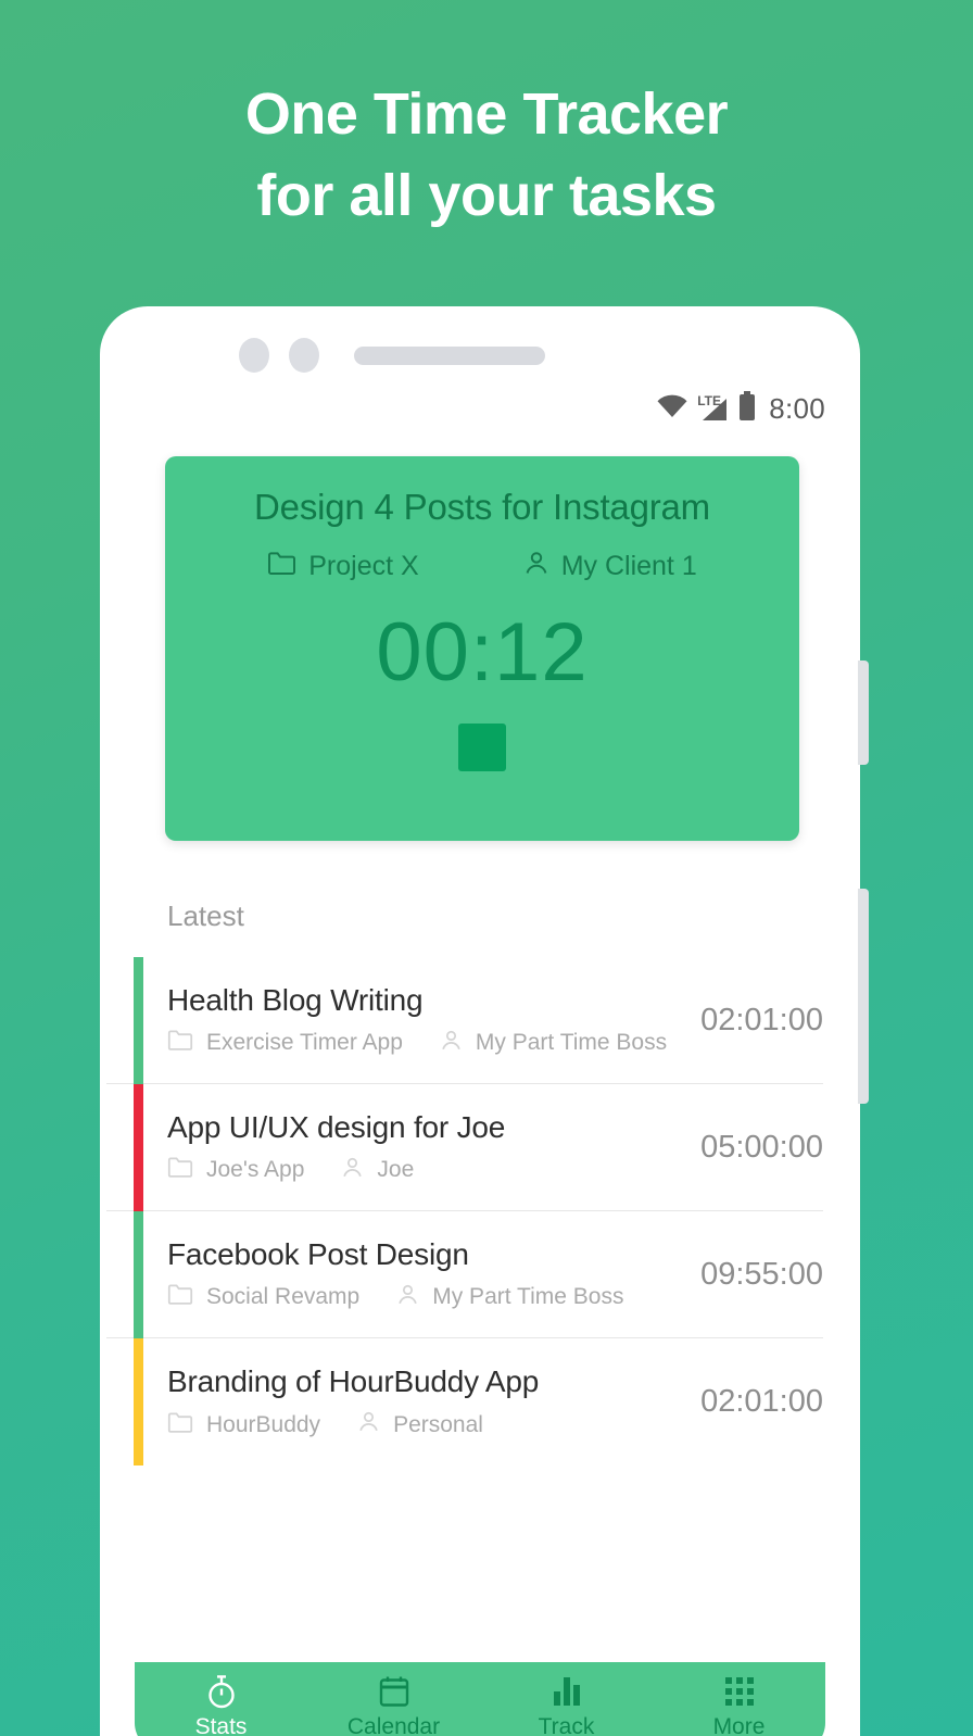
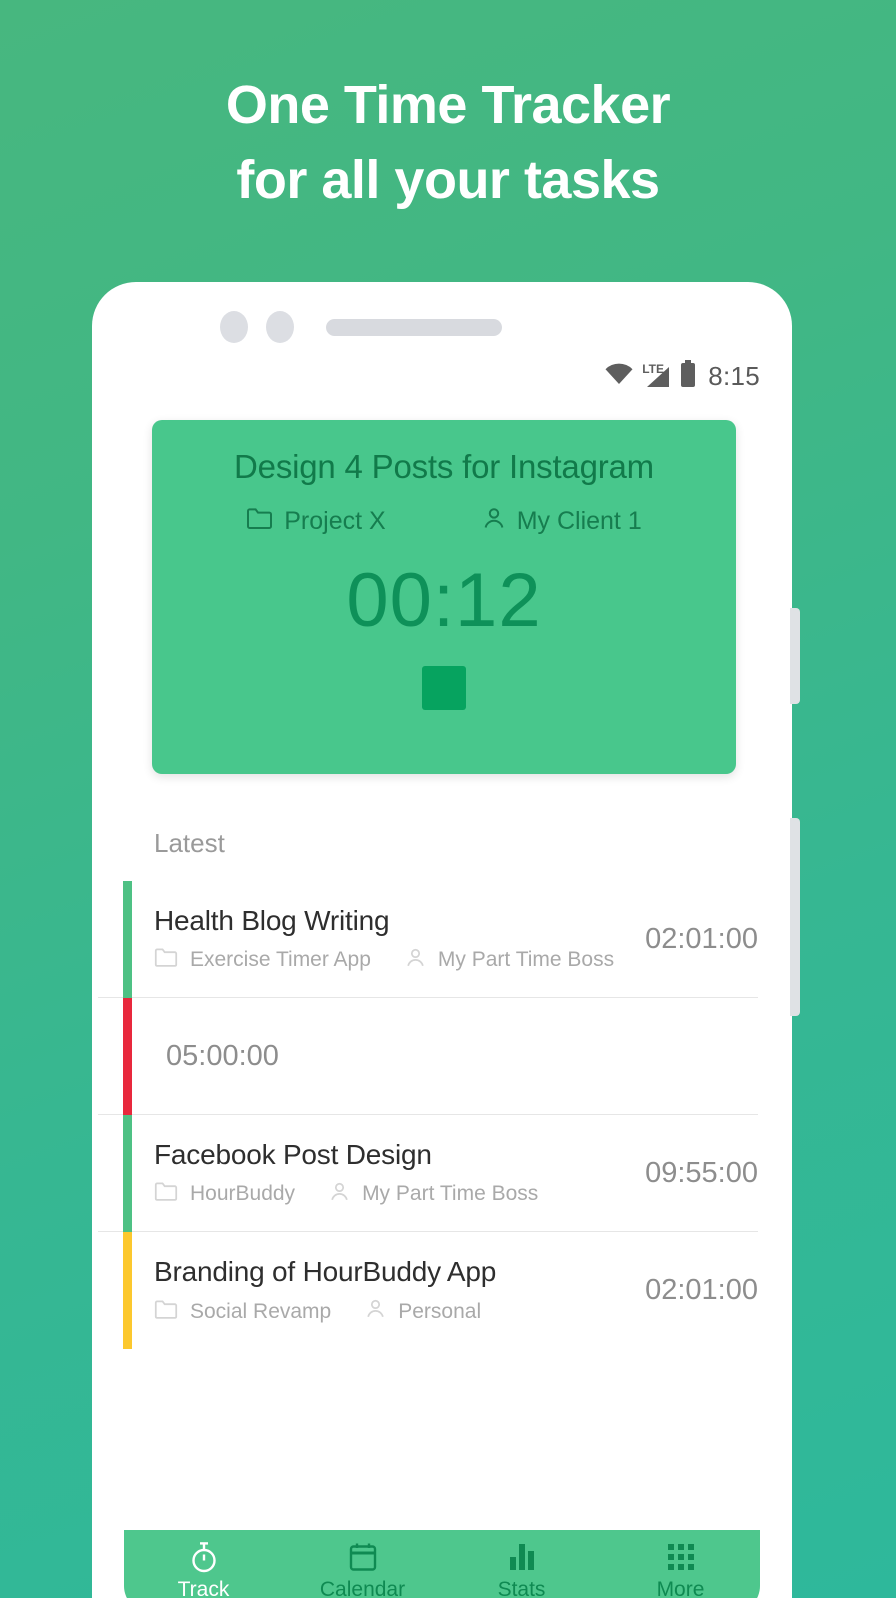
  One Time Tracker
  for all your tasks
  LTE
- 8:00
+ 8:15
  Design 4 Posts for Instagram
  Project X
  My Client 1
  00:12
  Latest
  Health Blog Writing
  Exercise Timer App
  My Part Time Boss
  02:01:00
- App UI/UX design for Joe
- Joe's App
- Joe
  05:00:00
  Facebook Post Design
- Social Revamp
+ HourBuddy
  My Part Time Boss
  09:55:00
  Branding of HourBuddy App
- HourBuddy
+ Social Revamp
  Personal
  02:01:00
- Stats
+ Track
  Calendar
- Track
+ Stats
  More
